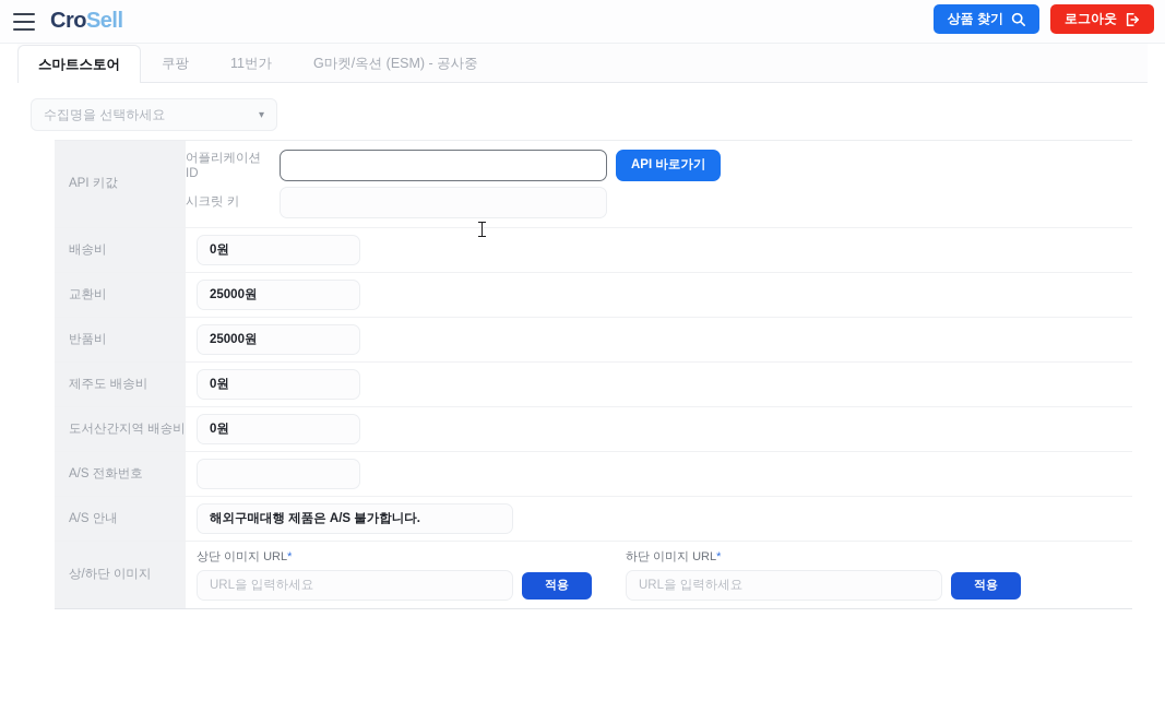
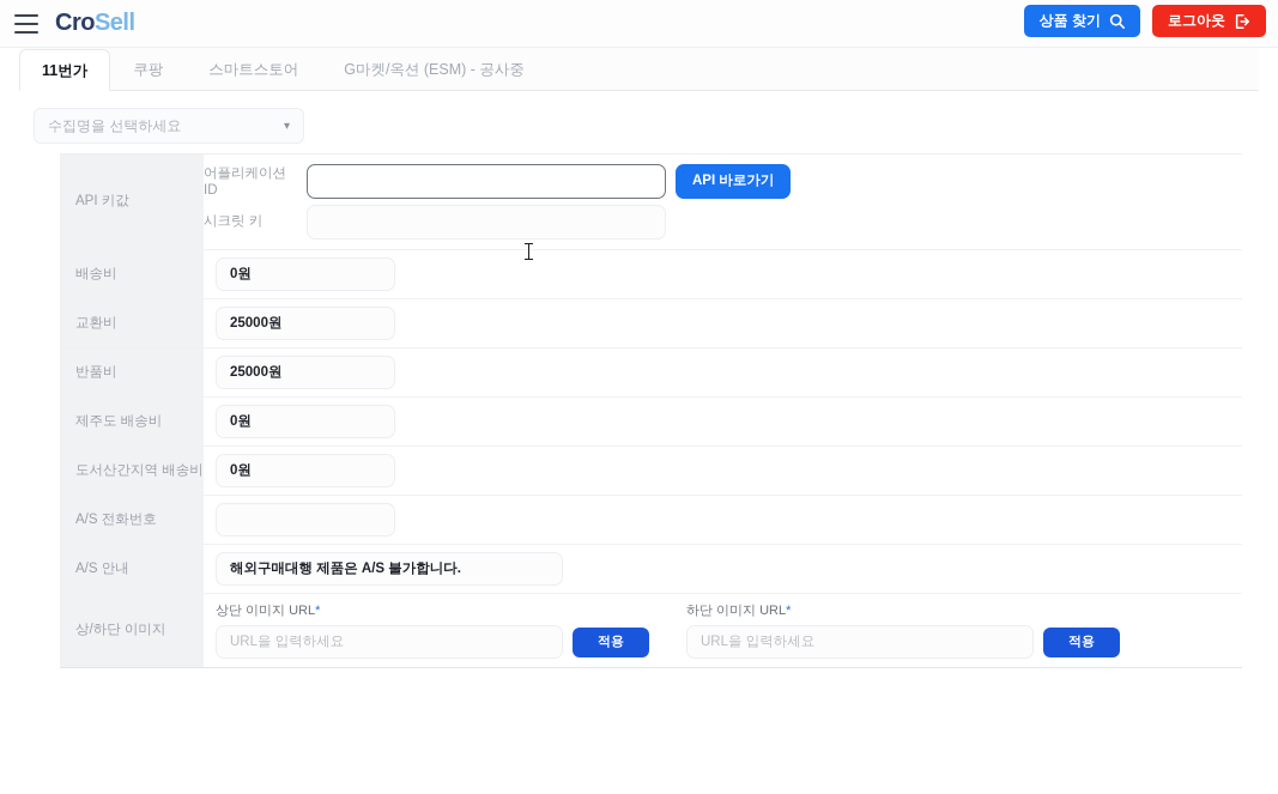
  Cro
  Sell
  상품 찾기
  로그아웃
- 스마트스토어
+ 11번가
  쿠팡
- 11번가
+ 스마트스토어
  G마켓/옥션 (ESM) - 공사중
  수집명을 선택하세요
  ▾
  API 키값
  어플리케이션 ID
  API 바로가기
  시크릿 키
  배송비
  0원
  교환비
  25000원
  반품비
  25000원
  제주도 배송비
  0원
  도서산간지역 배송비
  0원
  A/S 전화번호
  A/S 안내
  해외구매대행 제품은 A/S 불가합니다.
  상/하단 이미지
  상단 이미지 URL*
  URL을 입력하세요
  적용
  하단 이미지 URL*
  URL을 입력하세요
  적용
